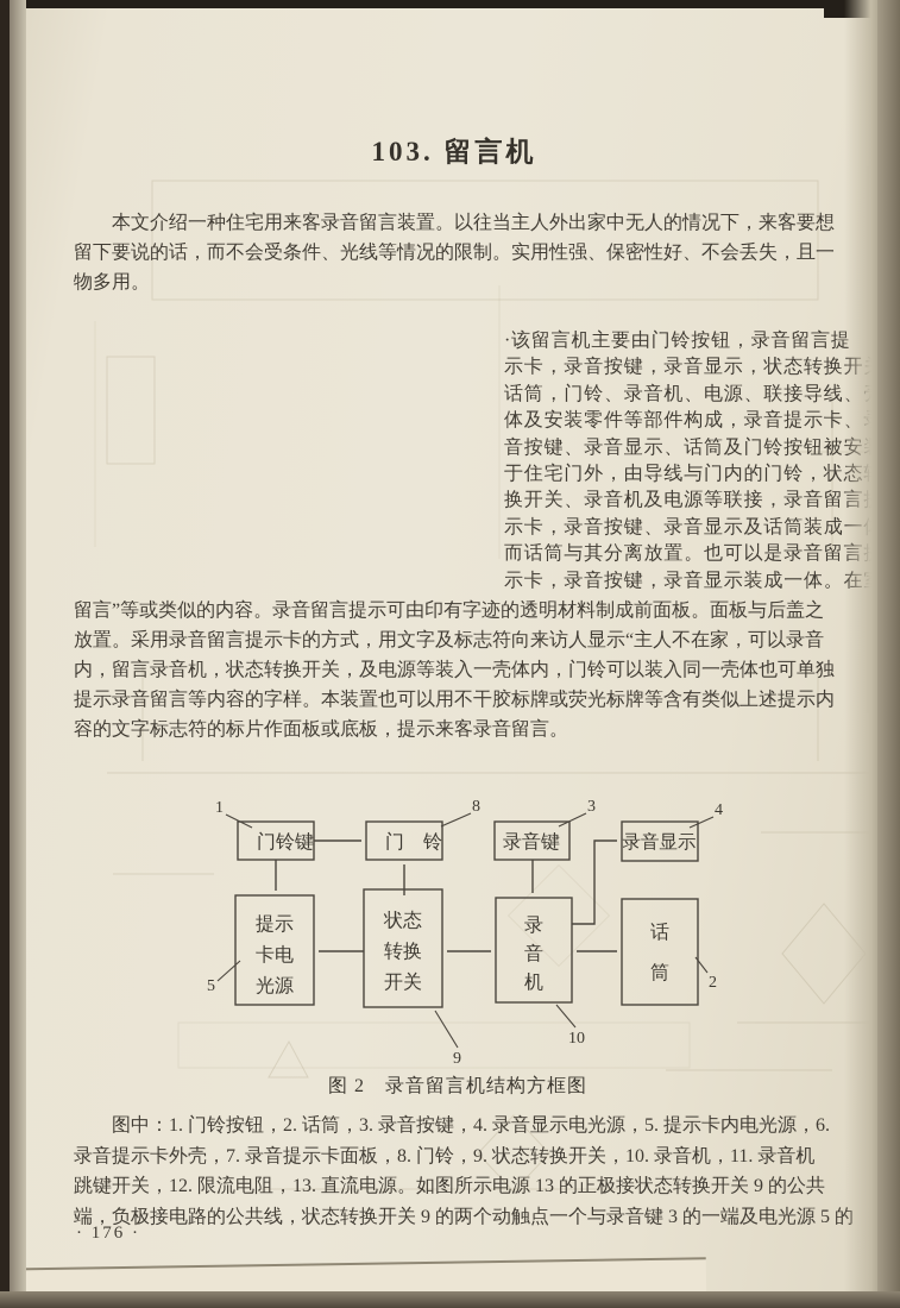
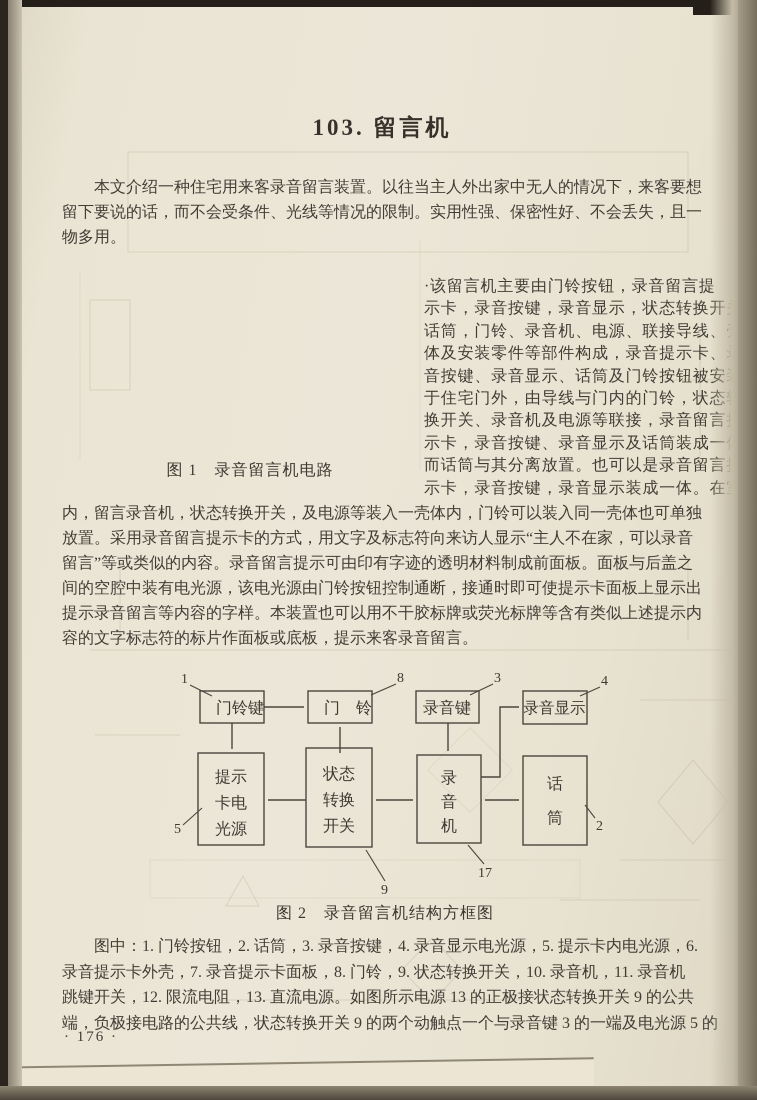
  103. 留言机
  本文介绍一种住宅用来客录音留言装置。以往当主人外出家中无人的情况下，来客要想
  留下要说的话，而不会受条件、光线等情况的限制。实用性强、保密性好、不会丢失，且一
  物多用。
+ 图 1 录音留言机电路
  ·该留言机主要由门铃按钮，录音留言提
  示卡，录音按键，录音显示，状态转换
  话筒，门铃、录音机、电源、联接导线
  体及安装零件等部件构成，录音提示卡
  音按键、录音显示、话筒及门铃按钮被
  于住宅门外，由导线与门内的门铃，状
  换开关、录音机及电源等联接，录音留
  示卡，录音按键、录音显示及话筒装成
  而话筒与其分离放置。也可以是录音留
  示卡，录音按键，录音显示装成一体。
- 留言”等或类似的内容。录音留言提示可由印有字迹的透明材料制成前面板。面板与后盖之
+ 内，留言录音机，状态转换开关，及电源等装入一壳体内，门铃可以装入同一壳体也可单独
  放置。采用录音留言提示卡的方式，用文字及标志符向来访人显示“主人不在家，可以录音
- 内，留言录音机，状态转换开关，及电源等装入一壳体内，门铃可以装入同一壳体也可单独
+ 留言”等或类似的内容。录音留言提示可由印有字迹的透明材料制成前面板。面板与后盖之
+ 间的空腔中装有电光源，该电光源由门铃按钮控制通断，接通时即可使提示卡面板上显示出
  提示录音留言等内容的字样。本装置也可以用不干胶标牌或荧光标牌等含有类似上述提示内
  容的文字标志符的标片作面板或底板，提示来客录音留言。
  门铃键
  门 铃
  录音键
  录音显示
  提示 卡电 光源
  状态 转换 开关
  录 音 机
  话 筒
  1
  8
  3
  4
  5
  9
- 10
+ 17
  2
  图 2 录音留言机结构方框图
  图中：1. 门铃按钮，2. 话筒，3. 录音按键，4. 录音显示电光源，5. 提示卡内电光源，6.
  录音提示卡外壳，7. 录音提示卡面板，8. 门铃，9. 状态转换开关，10. 录音机，11. 录音机
  跳键开关，12. 限流电阻，13. 直流电源。如图所示电源 13 的正极接状态转换开关 9 的公共
  端，负极接电路的公共线，状态转换开关 9 的两个动触点一个与录音键 3 的一端及电光源 5
  · 176 ·
